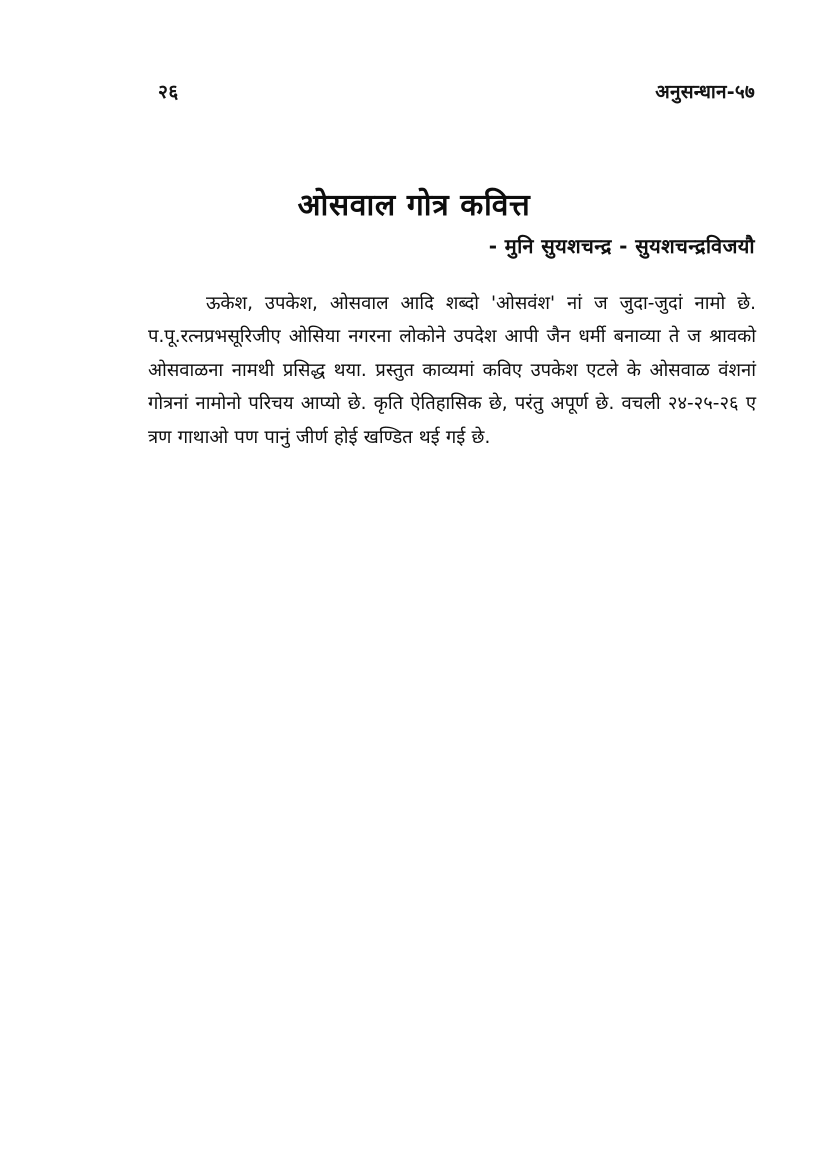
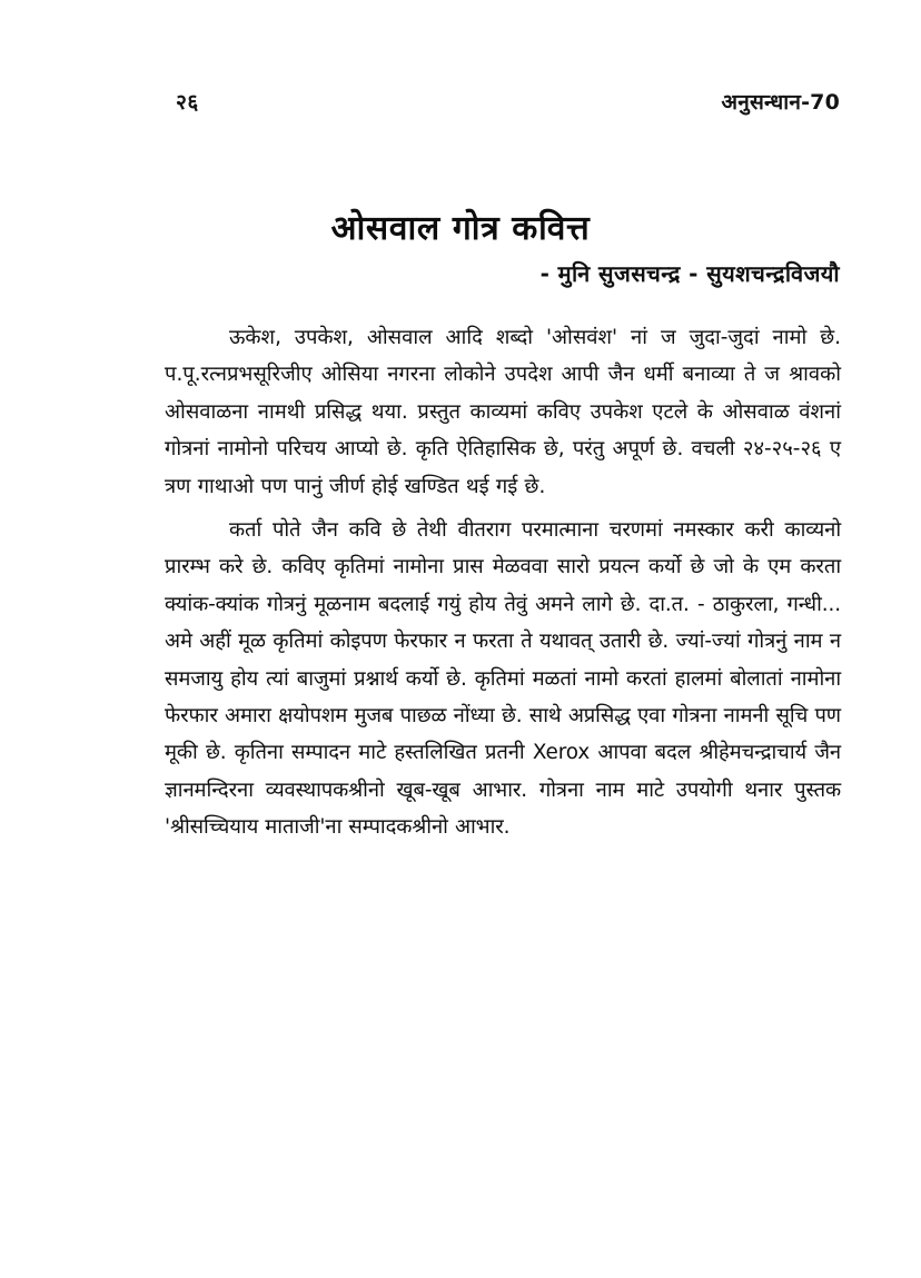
  २६
- अनुसन्धान-५७
+ अनुसन्धान-70
  ओसवाल गोत्र कवित्त
- - मुनि सुयशचन्द्र - सुयशचन्द्रविजयौ
+ - मुनि सुजसचन्द्र - सुयशचन्द्रविजयौ
  ऊकेश, उपकेश, ओसवाल आदि शब्दो 'ओसवंश' नां ज जुदा-जुदां नामो छे. प.पू.रत्नप्रभसूरिजीए ओसिया नगरना लोकोने उपदेश आपी जैन धर्मी बनाव्या ते ज श्रावको ओसवाळना नामथी प्रसिद्ध थया. प्रस्तुत काव्यमां कविए उपकेश एटले के ओसवाळ वंशनां गोत्रनां नामोनो परिचय आप्यो छे. कृति ऐतिहासिक छे, परंतु अपूर्ण छे. वचली २४-२५-२६ ए त्रण गाथाओ पण पानुं जीर्ण होई खण्डित थई गई छे.
+ कर्ता पोते जैन कवि छे तेथी वीतराग परमात्माना चरणमां नमस्कार करी काव्यनो प्रारम्भ करे छे. कविए कृतिमां नामोना प्रास मेळववा सारो प्रयत्न कर्यो छे जो के एम करता क्यांक-क्यांक गोत्रनुं मूळनाम बदलाई गयुं होय तेवुं अमने लागे छे. दा.त. - ठाकुरला, गन्धी... अमे अहीं मूळ कृतिमां कोइपण फेरफार न फरता ते यथावत् उतारी छे. ज्यां-ज्यां गोत्रनुं नाम न समजायु होय त्यां बाजुमां प्रश्नार्थ कर्यो छे. कृतिमां मळतां नामो करतां हालमां बोलातां नामोना फेरफार अमारा क्षयोपशम मुजब पाछळ नोंध्या छे. साथे अप्रसिद्ध एवा गोत्रना नामनी सूचि पण मूकी छे. कृतिना सम्पादन माटे हस्तलिखित प्रतनी Xerox आपवा बदल श्रीहेमचन्द्राचार्य जैन ज्ञानमन्दिरना व्यवस्थापकश्रीनो खूब-खूब आभार. गोत्रना नाम माटे उपयोगी थनार पुस्तक 'श्रीसच्चियाय माताजी'ना सम्पादकश्रीनो आभार.
